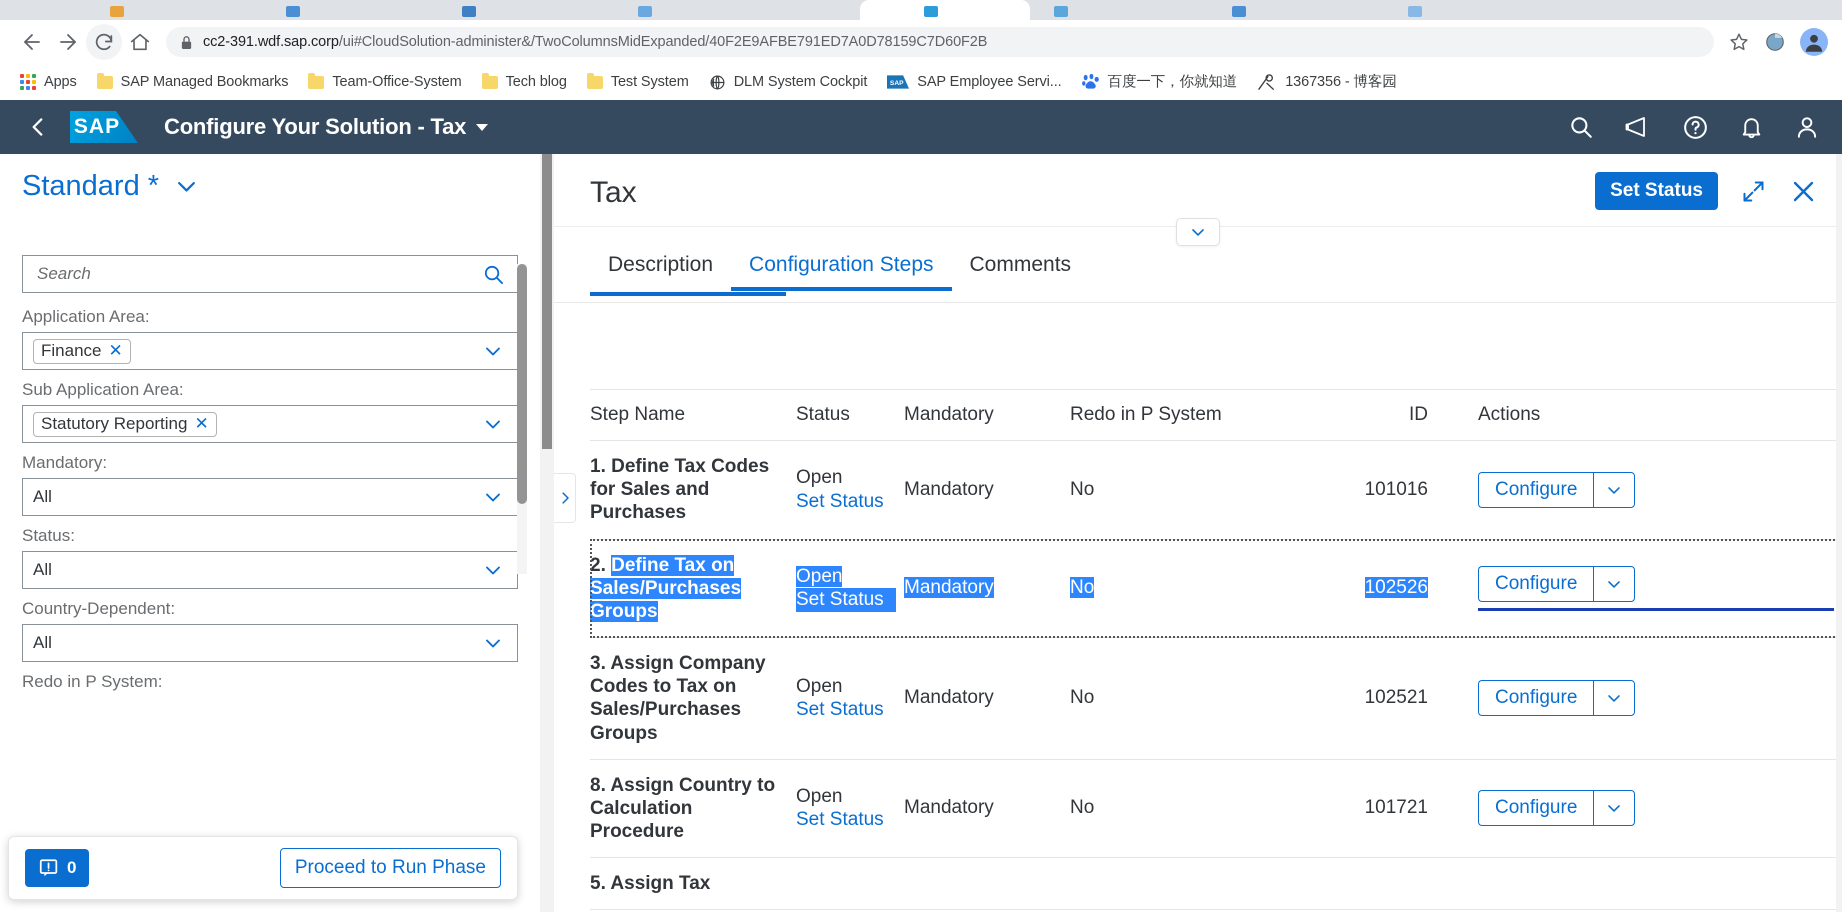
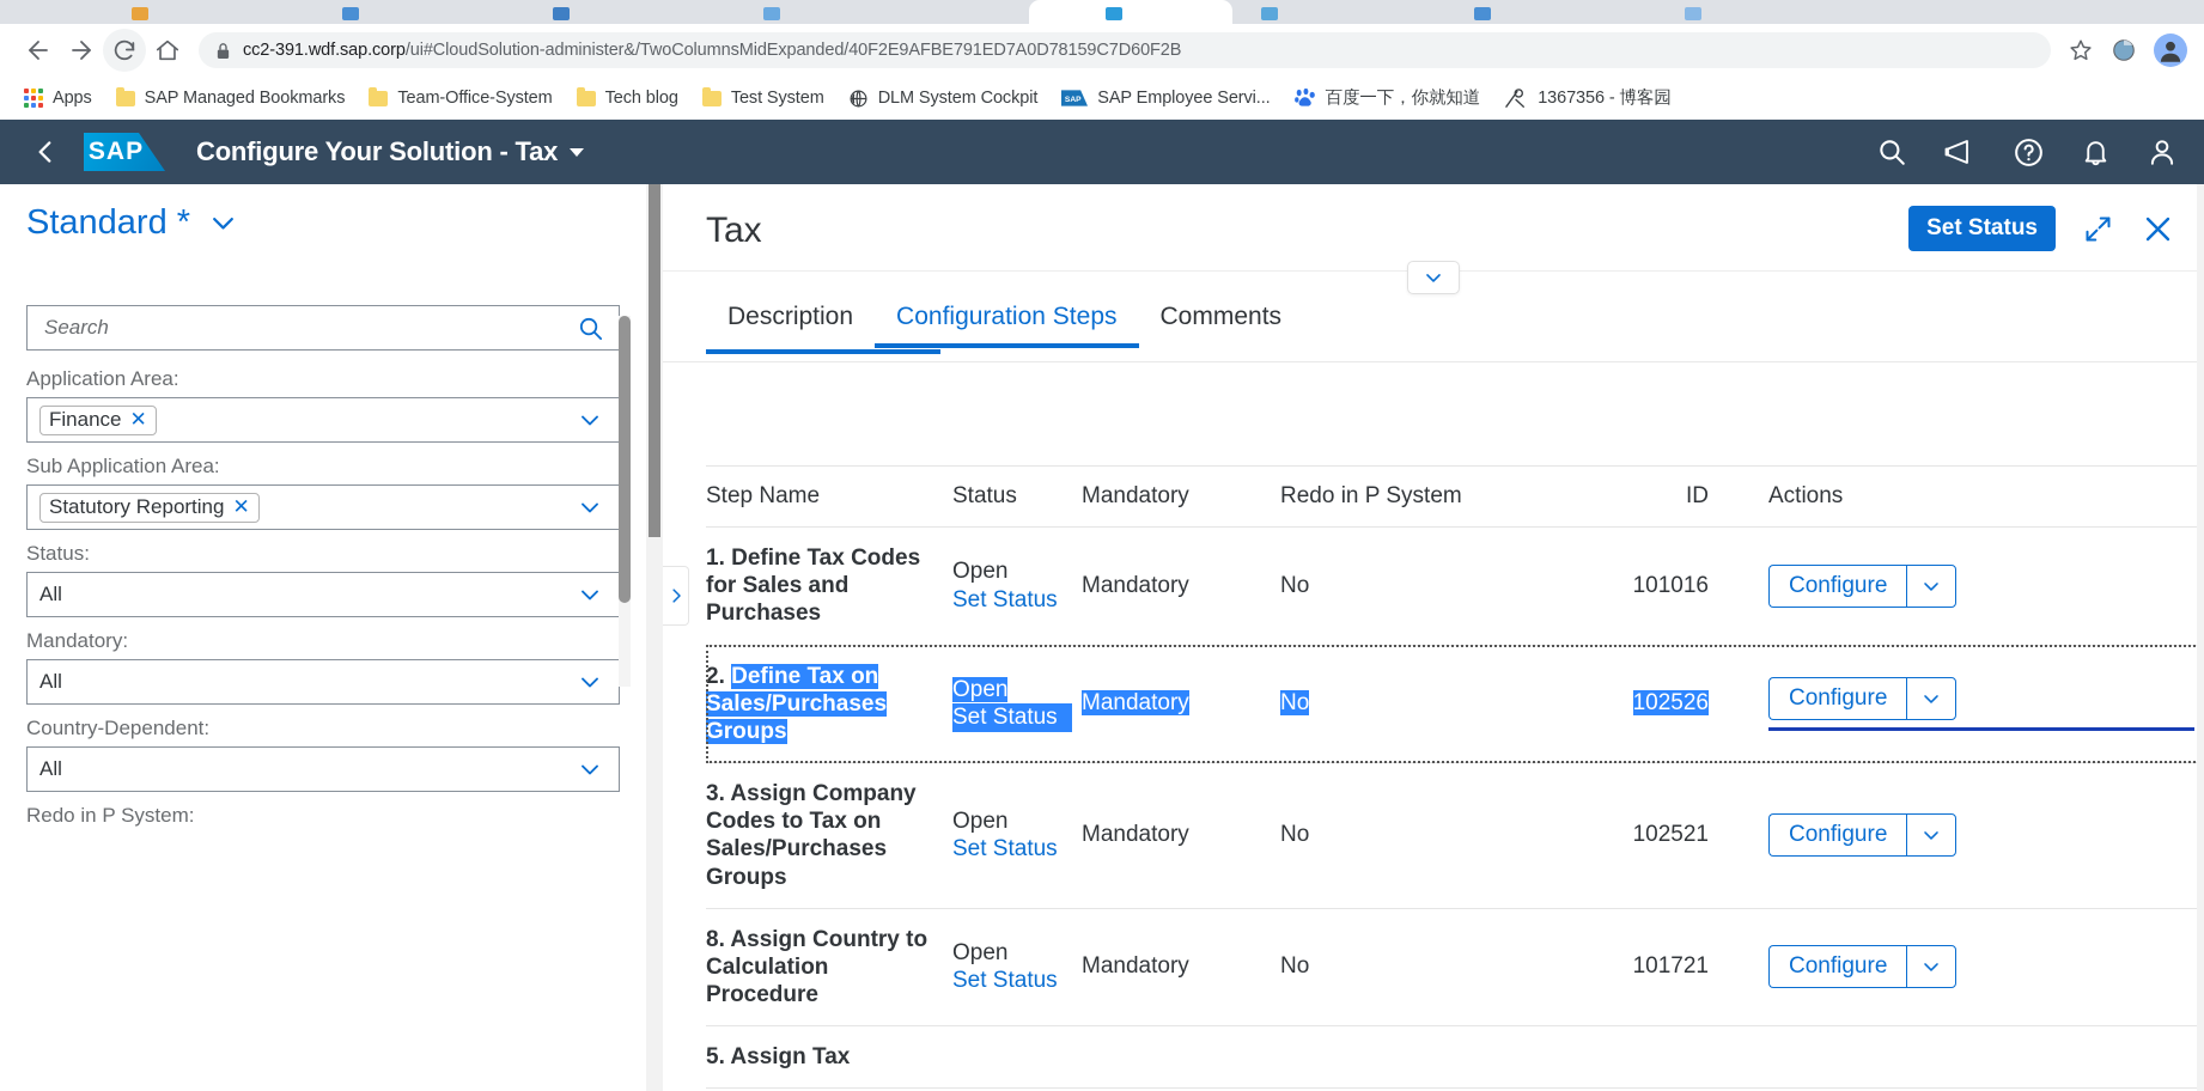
  cc2-391.wdf.sap.corp/ui#CloudSolution-administer&/TwoColumnsMidExpanded/40F2E9AFBE791ED7A0D78159C7D60F2B
  Apps
  SAP Managed Bookmarks
  Team-Office-System
  Tech blog
  Test System
  DLM System Cockpit
  SAP Employee Servi...
  百度一下，你就知道
  1367356 - 博客园
  SAP
  Configure Your Solution - Tax
  Standard *
  Search
  Application Area:
  Finance
  ✕
  Sub Application Area:
  Statutory Reporting
  ✕
- Mandatory:
+ Status:
  All
- Status:
+ Mandatory:
  All
  Country-Dependent:
  All
  Redo in P System:
- 0
- Proceed to Run Phase
  Tax
  Set Status
  Description
  Configuration Steps
  Comments
  Step Name	Status	Mandatory	Redo in P System	ID	Actions
  1. Define Tax Codes for Sales and Purchases	Open Set Status	Mandatory	No	101016	Configure
  2. Define Tax on Sales/Purchases Groups	Open Set Status	Mandatory	No	102526	Configure
  3. Assign Company Codes to Tax on Sales/Purchases Groups	Open Set Status	Mandatory	No	102521	Configure
  8. Assign Country to Calculation Procedure	Open Set Status	Mandatory	No	101721	Configure
  5. Assign Tax
